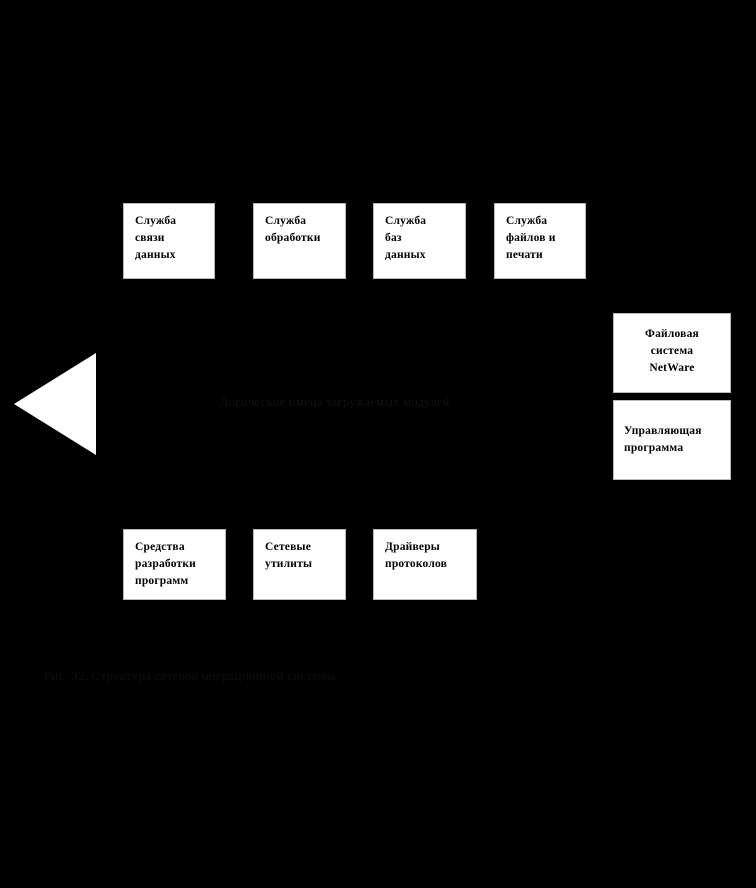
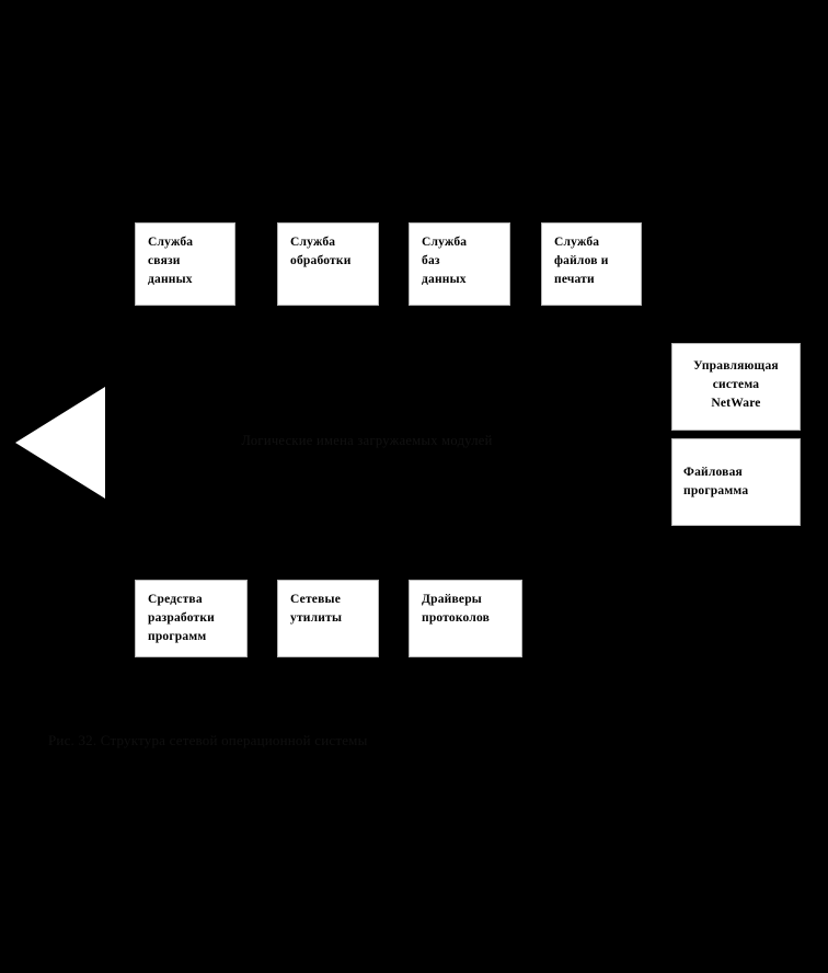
  Служба
  связи
  данных
  Служба
  обработки
  Служба
  баз
  данных
  Служба
  файлов и
  печати
- Файловая
+ Управляющая
  система
  NetWare
- Управляющая
+ Файловая
  программа
  Средства
  разработки
  программ
  Сетевые
  утилиты
  Драйверы
  протоколов
